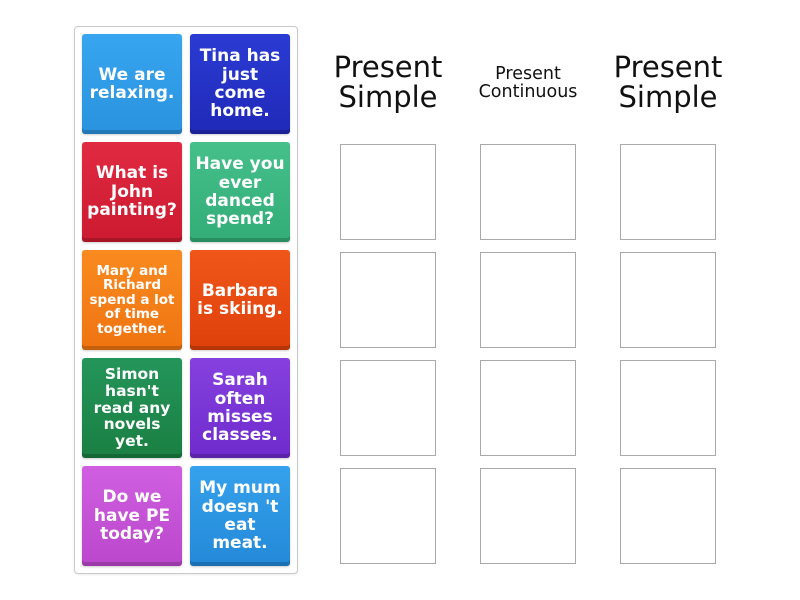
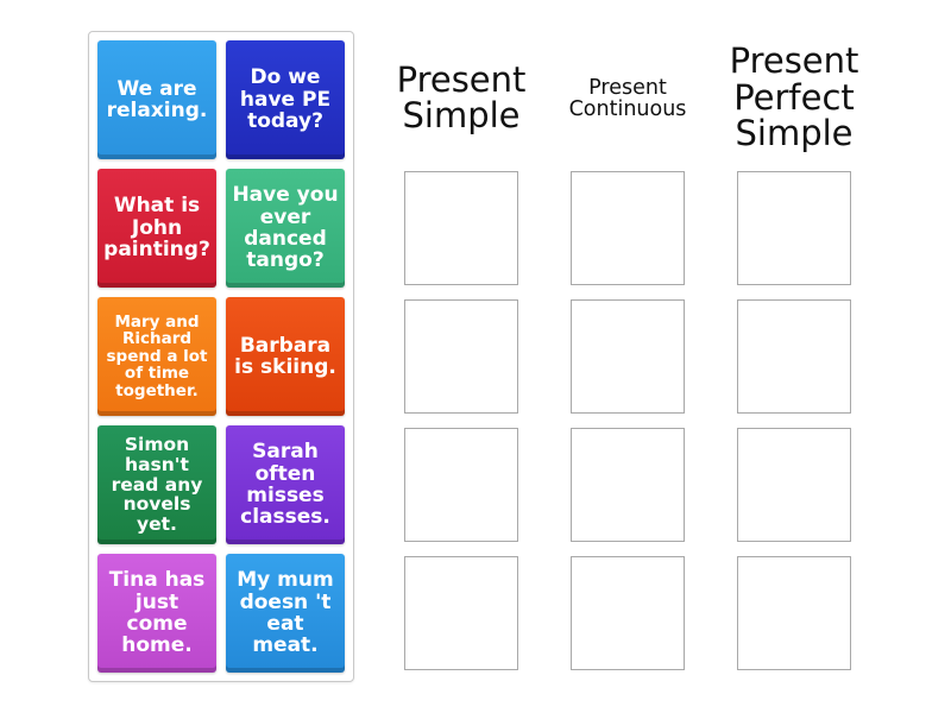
  We are relaxing.
- Tina has just come home.
+ Do we have PE today?
  What is John painting?
- Have you ever danced spend?
+ Have you ever danced tango?
  Mary and Richard spend a lot of time together.
  Barbara is skiing.
  Simon hasn't read any novels yet.
  Sarah often misses classes.
- Do we have PE today?
+ Tina has just come home.
  My mum doesn 't eat meat.
  Present
  Simple
  Present
  Continuous
  Present
+ Perfect
  Simple
